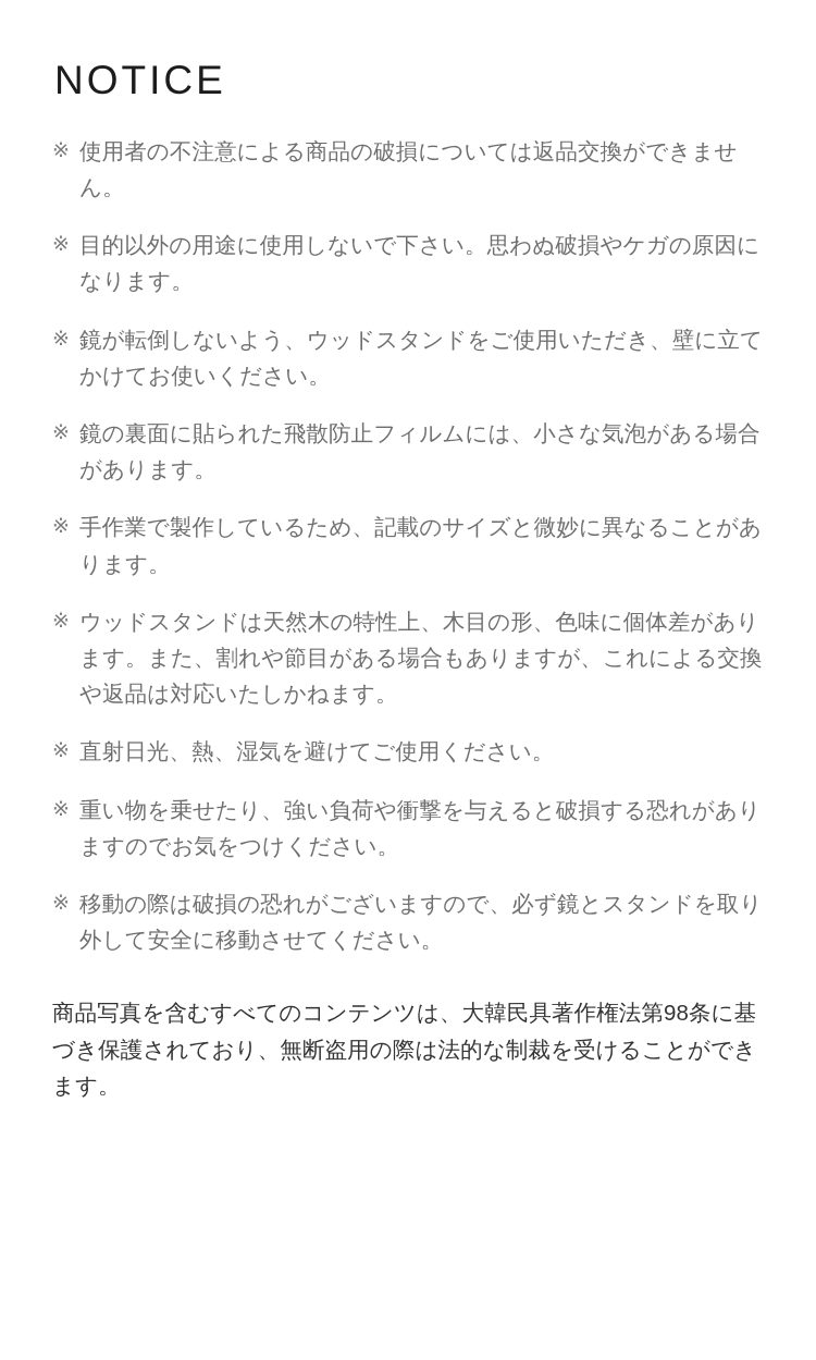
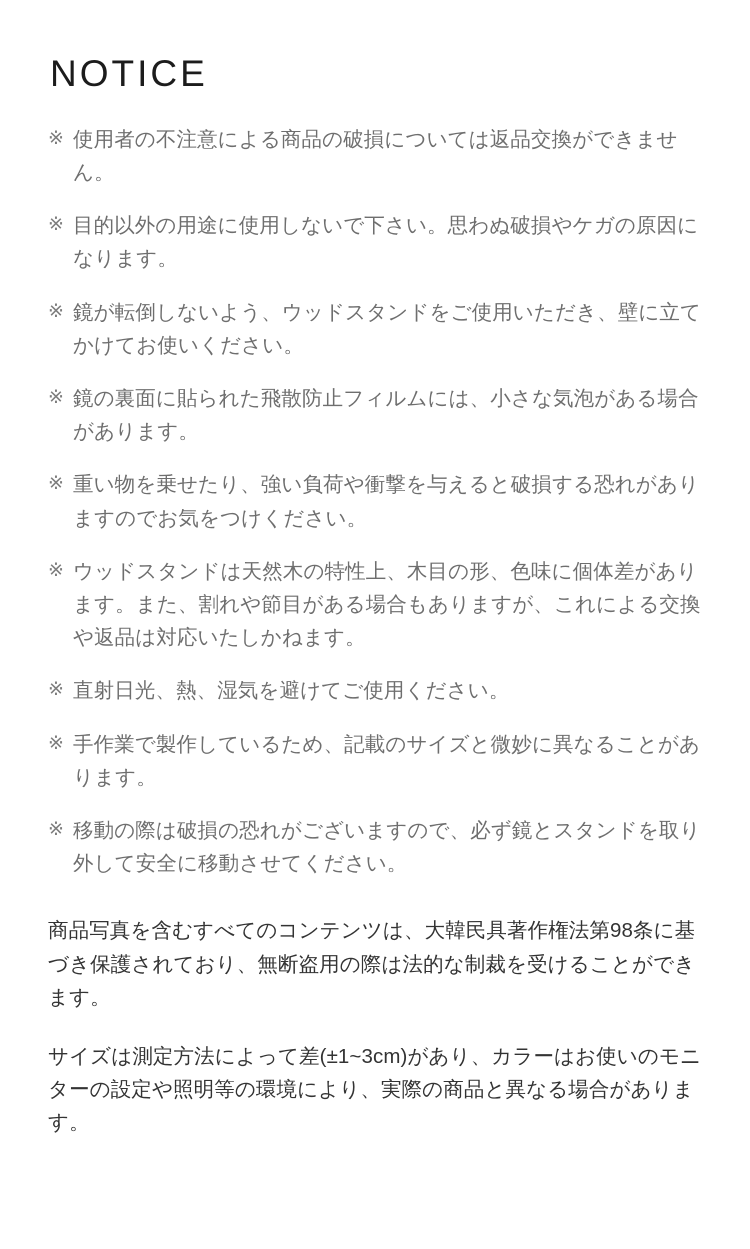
  NOTICE
  ※
  使用者の不注意による商品の破損については返品交換ができません。
  ※
  目的以外の用途に使用しないで下さい。思わぬ破損やケガの原因になります。
  ※
  鏡が転倒しないよう、ウッドスタンドをご使用いただき、壁に立てかけてお使いください。
  ※
  鏡の裏面に貼られた飛散防止フィルムには、小さな気泡がある場合があります。
  ※
- 手作業で製作しているため、記載のサイズと微妙に異なることがあります。
+ 重い物を乗せたり、強い負荷や衝撃を与えると破損する恐れがありますのでお気をつけください。
  ※
  ウッドスタンドは天然木の特性上、木目の形、色味に個体差があります。また、割れや節目がある場合もありますが、これによる交換や返品は対応いたしかねます。
  ※
  直射日光、熱、湿気を避けてご使用ください。
  ※
- 重い物を乗せたり、強い負荷や衝撃を与えると破損する恐れがありますのでお気をつけください。
+ 手作業で製作しているため、記載のサイズと微妙に異なることがあります。
  ※
  移動の際は破損の恐れがございますので、必ず鏡とスタンドを取り外して安全に移動させてください。
  商品写真を含むすべてのコンテンツは、大韓民具著作権法第98条に基づき保護されており、無断盗用の際は法的な制裁を受けることができます。
+ サイズは測定方法によって差(±1~3cm)があり、カラーはお使いのモニターの設定や照明等の環境により、実際の商品と異なる場合があります。
